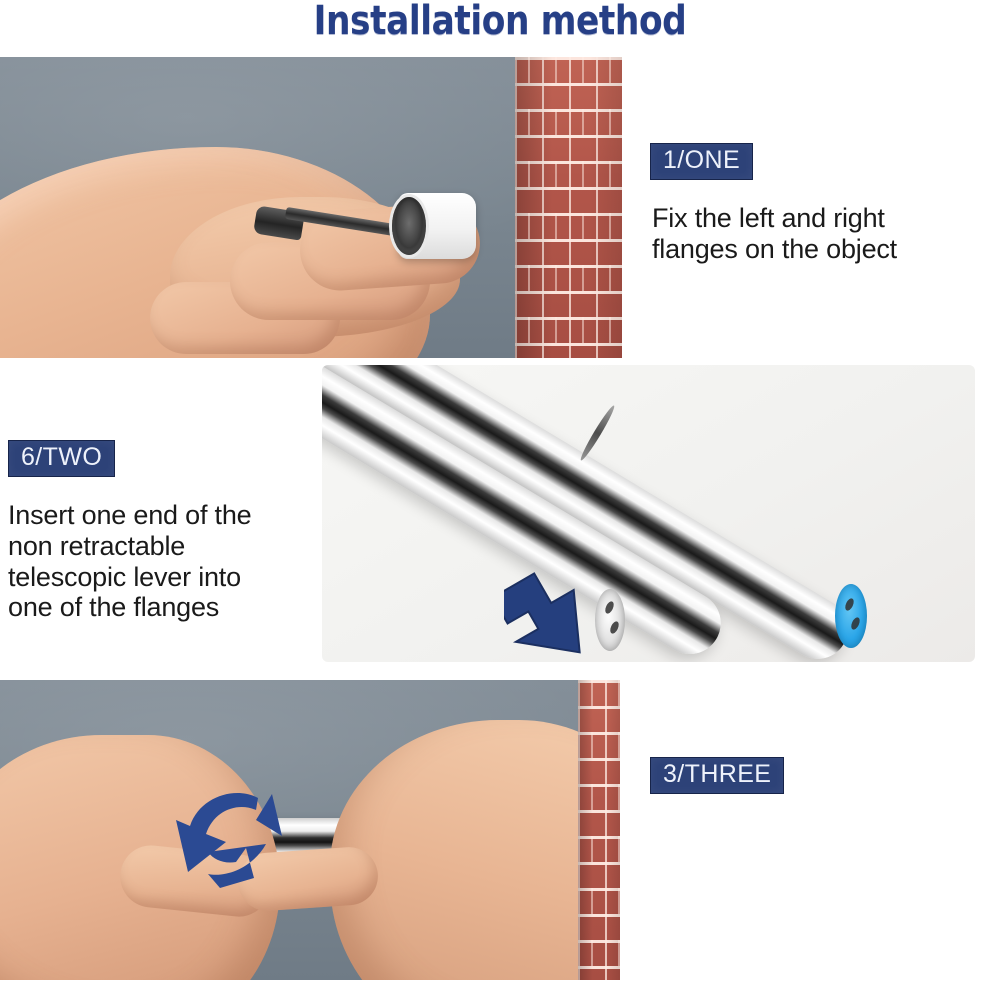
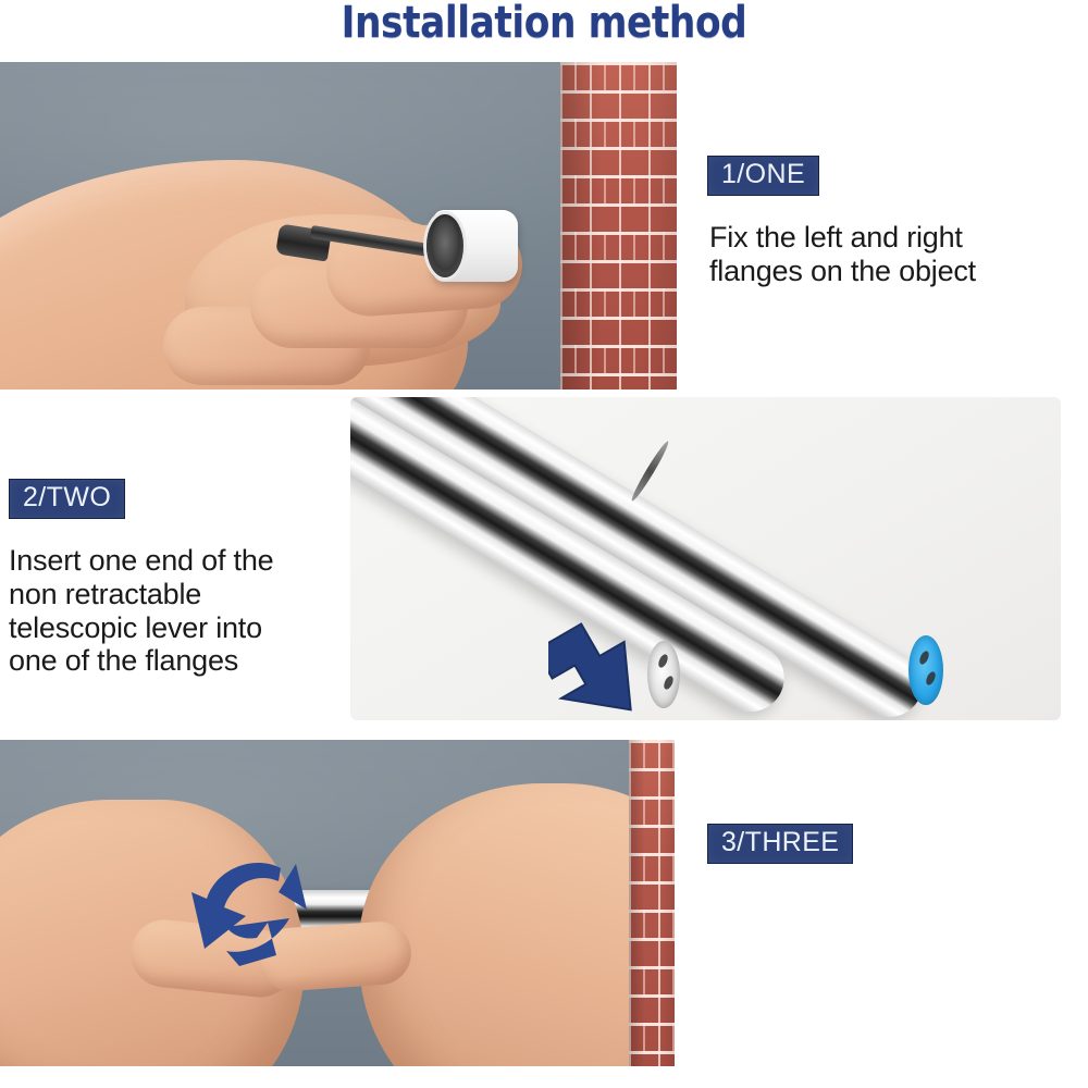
  Installation method
  1/ONE
  Fix the left and right
  flanges on the object
- 6/TWO
+ 2/TWO
  Insert one end of the
  non retractable
  telescopic lever into
  one of the flanges
  3/THREE
